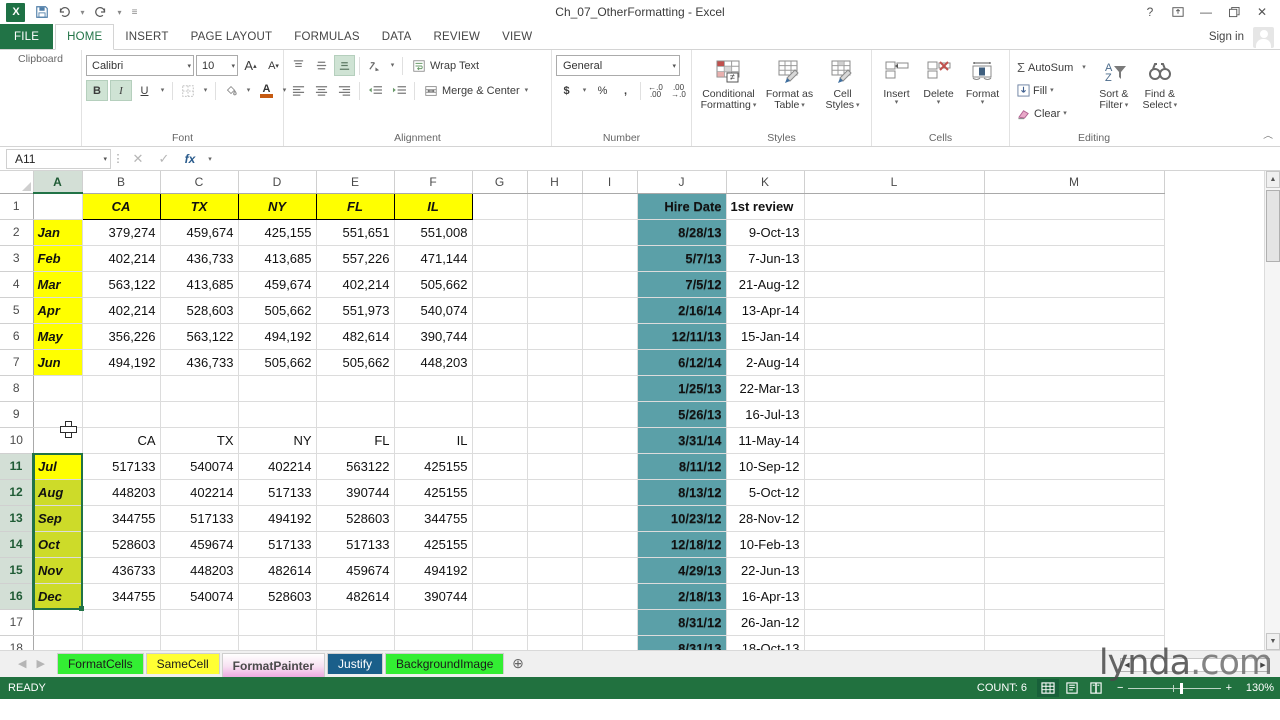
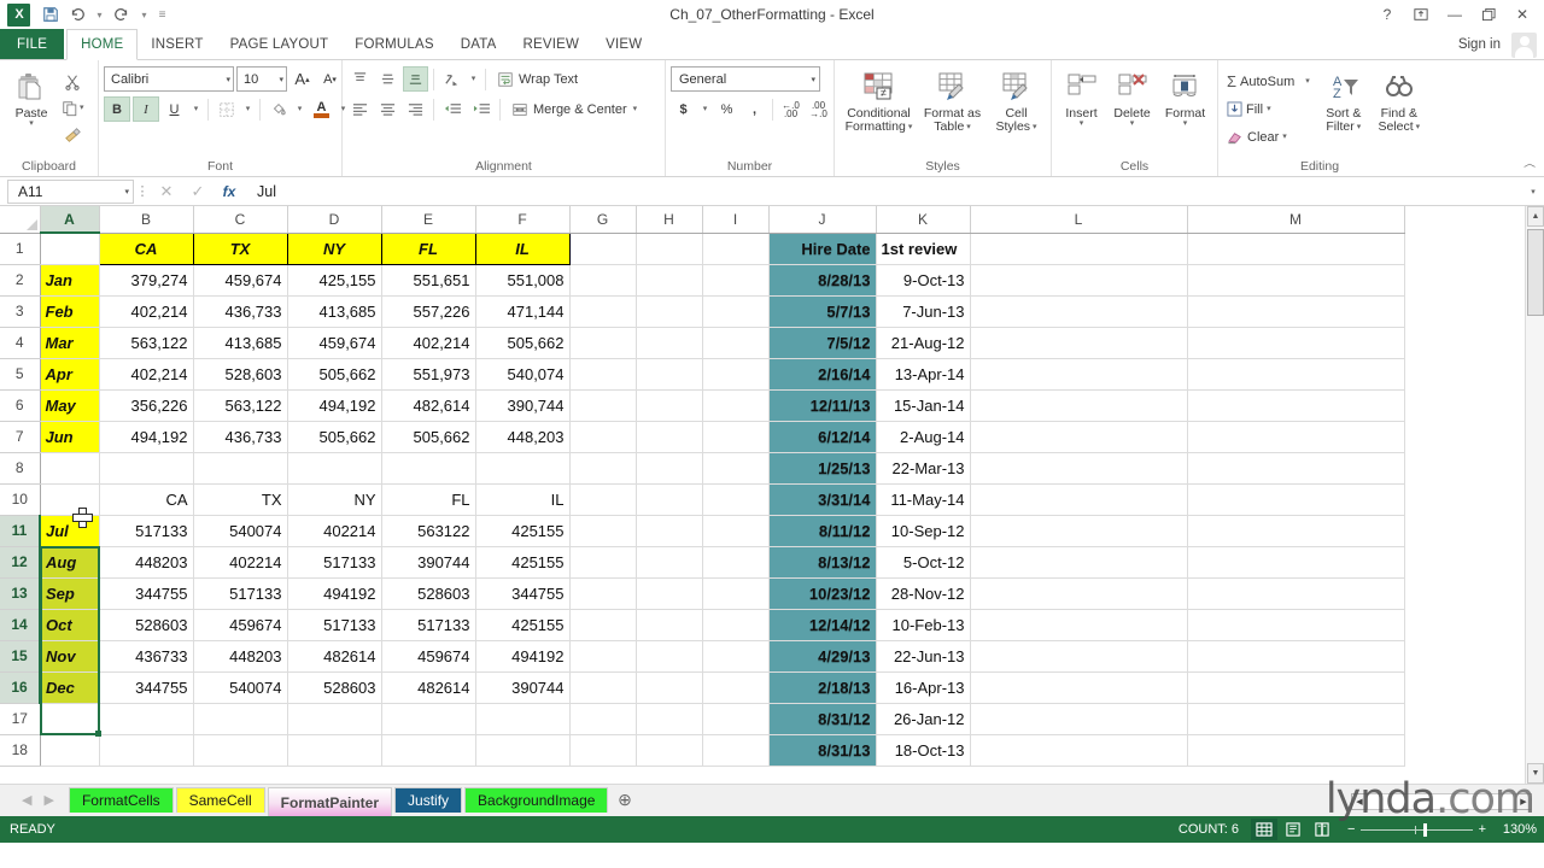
  X
  ▾
  ▾
  ≡
  Ch_07_OtherFormatting - Excel
  ?
  —
  ✕
  FILE
  HOME
  INSERT
  PAGE LAYOUT
  FORMULAS
  DATA
  REVIEW
  VIEW
  Sign in
+ Paste
  Clipboard
  Calibri
  10
  A
  A
  B
  I
  U
  A
  Font
  Wrap Text
  Merge & Center
  Alignment
  General
  $
  %
  ,
  ←.0
  .00
  .00
  →.0
  Number
  ≠
  Conditional
  Formatting
  Format as
  Table
  Cell
  Styles
  Styles
  Insert
  Delete
  Format
  Cells
  Σ
  AutoSum
  Fill
  Clear
  A
  Z
  Sort &
  Filter
  Find &
  Select
  Editing
  ︿
  A11
  ⋮
  ✕
  ✓
  fx
+ Jul
  	A	B	C	D	E	F	G	H	I	J	K	L	M
  1		CA	TX	NY	FL	IL				Hire Date	1st review
  2	Jan	379,274	459,674	425,155	551,651	551,008				8/28/13	9-Oct-13
  3	Feb	402,214	436,733	413,685	557,226	471,144				5/7/13	7-Jun-13
  4	Mar	563,122	413,685	459,674	402,214	505,662				7/5/12	21-Aug-12
  5	Apr	402,214	528,603	505,662	551,973	540,074				2/16/14	13-Apr-14
  6	May	356,226	563,122	494,192	482,614	390,744				12/11/13	15-Jan-14
  7	Jun	494,192	436,733	505,662	505,662	448,203				6/12/14	2-Aug-14
  8										1/25/13	22-Mar-13
- 9										5/26/13	16-Jul-13
  10		CA	TX	NY	FL	IL				3/31/14	11-May-14
  11	Jul	517133	540074	402214	563122	425155				8/11/12	10-Sep-12
  12	Aug	448203	402214	517133	390744	425155				8/13/12	5-Oct-12
  13	Sep	344755	517133	494192	528603	344755				10/23/12	28-Nov-12
- 14	Oct	528603	459674	517133	517133	425155				12/18/12	10-Feb-13
+ 14	Oct	528603	459674	517133	517133	425155				12/14/12	10-Feb-13
  15	Nov	436733	448203	482614	459674	494192				4/29/13	22-Jun-13
  16	Dec	344755	540074	528603	482614	390744				2/18/13	16-Apr-13
  17										8/31/12	26-Jan-12
  18										8/31/13	18-Oct-13
  ◀
  ▶
  FormatCells
  SameCell
  FormatPainter
  Justify
  BackgroundImage
  ⊕
  lynda.com
  READY
  COUNT: 6
  −
  +
  130%
